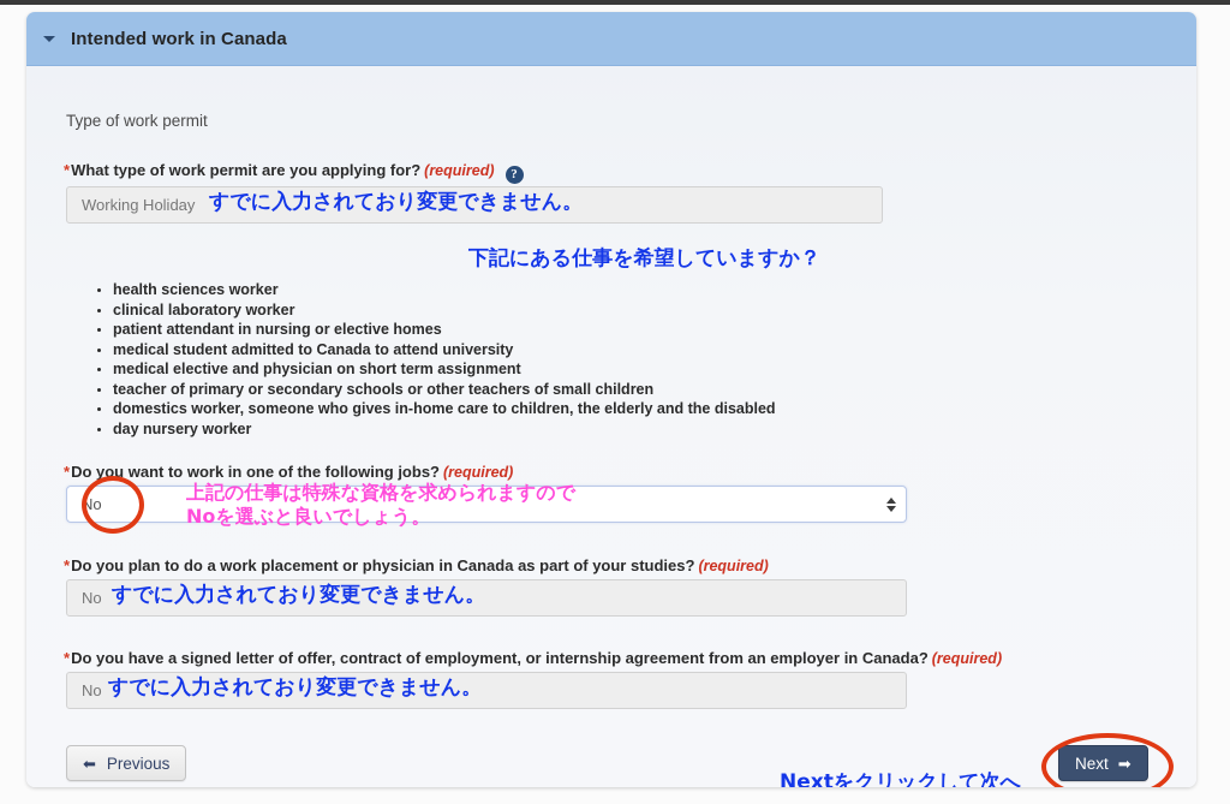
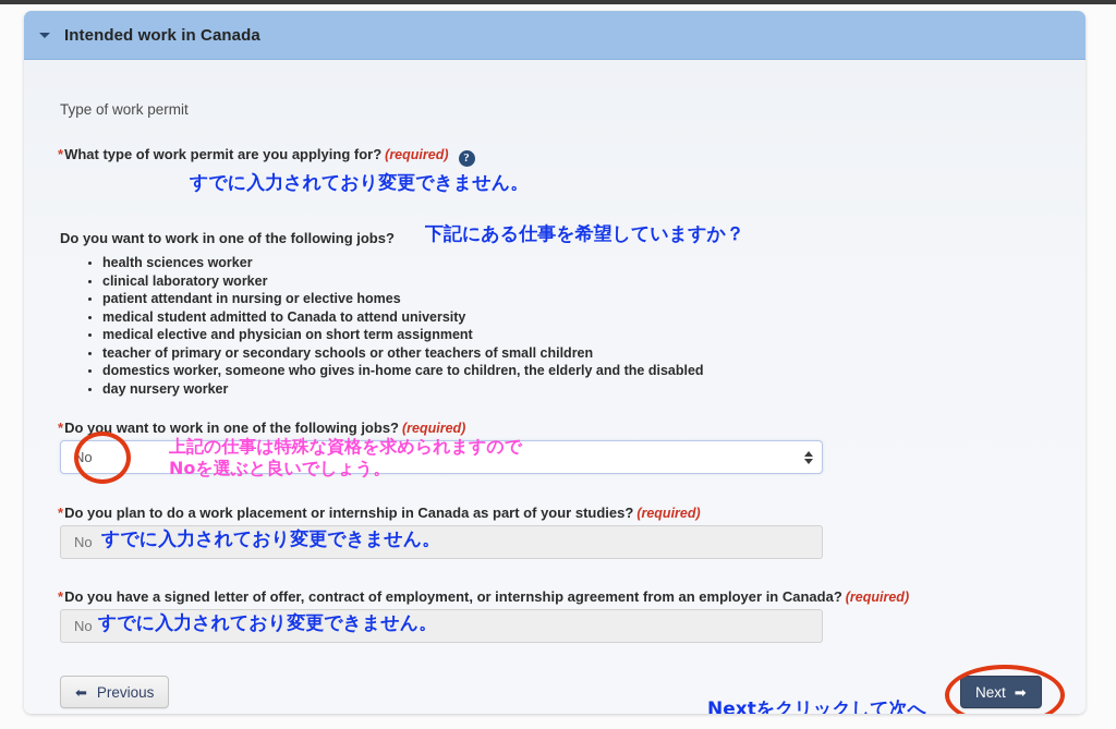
  Intended work in Canada
  Type of work permit
  *What type of work permit are you applying for? (required) ?
- Working Holiday
  すでに入力されており変更できません。
+ Do you want to work in one of the following jobs?
  下記にある仕事を希望していますか？
  health sciences worker
  clinical laboratory worker
  patient attendant in nursing or elective homes
  medical student admitted to Canada to attend university
  medical elective and physician on short term assignment
  teacher of primary or secondary schools or other teachers of small children
  domestics worker, someone who gives in-home care to children, the elderly and the disabled
  day nursery worker
  *Do you want to work in one of the following jobs? (required)
  No
  上記の仕事は特殊な資格を求められますので
  Noを選ぶと良いでしょう。
- *Do you plan to do a work placement or physician in Canada as part of your studies? (required)
+ *Do you plan to do a work placement or internship in Canada as part of your studies? (required)
  No
  すでに入力されており変更できません。
  *Do you have a signed letter of offer, contract of employment, or internship agreement from an employer in Canada? (required)
  No
  すでに入力されており変更できません。
  ⬅
  Previous
  Nextをクリックして次へ
  Next
  ➡
